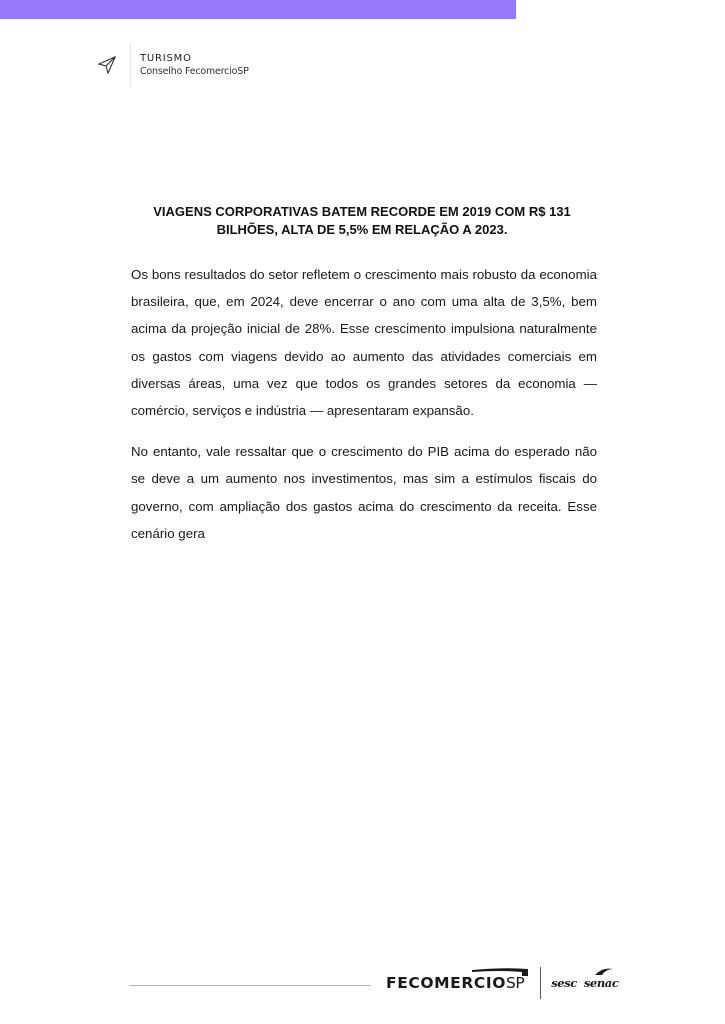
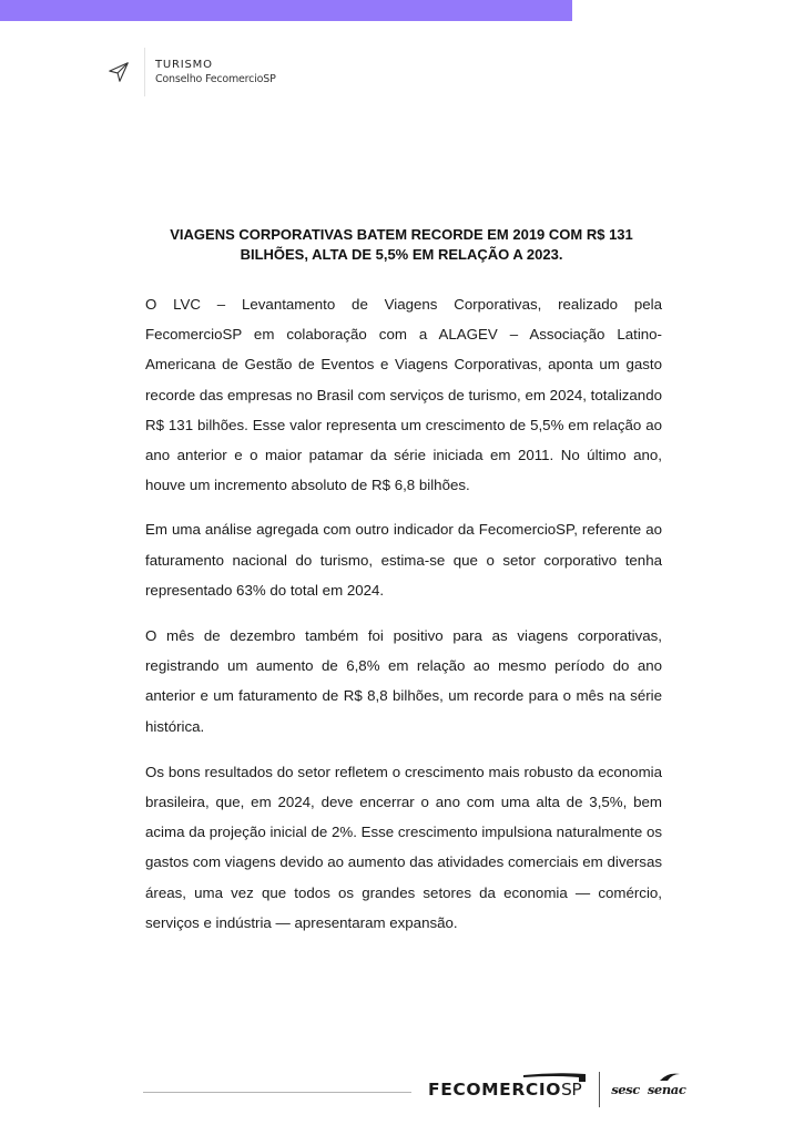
  TURISMO
  Conselho FecomercioSP
  VIAGENS CORPORATIVAS BATEM RECORDE EM 2019 COM R$ 131 BILHÕES, ALTA DE 5,5% EM RELAÇÃO A 2023.
+ O LVC – Levantamento de Viagens Corporativas, realizado pela FecomercioSP em colaboração com a ALAGEV – Associação Latino-Americana de Gestão de Eventos e Viagens Corporativas, aponta um gasto recorde das empresas no Brasil com serviços de turismo, em 2024, totalizando R$ 131 bilhões. Esse valor representa um crescimento de 5,5% em relação ao ano anterior e o maior patamar da série iniciada em 2011. No último ano, houve um incremento absoluto de R$ 6,8 bilhões.
+ Em uma análise agregada com outro indicador da FecomercioSP, referente ao faturamento nacional do turismo, estima-se que o setor corporativo tenha representado 63% do total em 2024.
+ O mês de dezembro também foi positivo para as viagens corporativas, registrando um aumento de 6,8% em relação ao mesmo período do ano anterior e um faturamento de R$ 8,8 bilhões, um recorde para o mês na série histórica.
- Os bons resultados do setor refletem o crescimento mais robusto da economia brasileira, que, em 2024, deve encerrar o ano com uma alta de 3,5%, bem acima da projeção inicial de 28%. Esse crescimento impulsiona naturalmente os gastos com viagens devido ao aumento das atividades comerciais em diversas áreas, uma vez que todos os grandes setores da economia — comércio, serviços e indústria — apresentaram expansão.
+ Os bons resultados do setor refletem o crescimento mais robusto da economia brasileira, que, em 2024, deve encerrar o ano com uma alta de 3,5%, bem acima da projeção inicial de 2%. Esse crescimento impulsiona naturalmente os gastos com viagens devido ao aumento das atividades comerciais em diversas áreas, uma vez que todos os grandes setores da economia — comércio, serviços e indústria — apresentaram expansão.
- No entanto, vale ressaltar que o crescimento do PIB acima do esperado não se deve a um aumento nos investimentos, mas sim a estímulos fiscais do governo, com ampliação dos gastos acima do crescimento da receita. Esse cenário gera
  FECOMERCIOSP
  sesc
  senac
